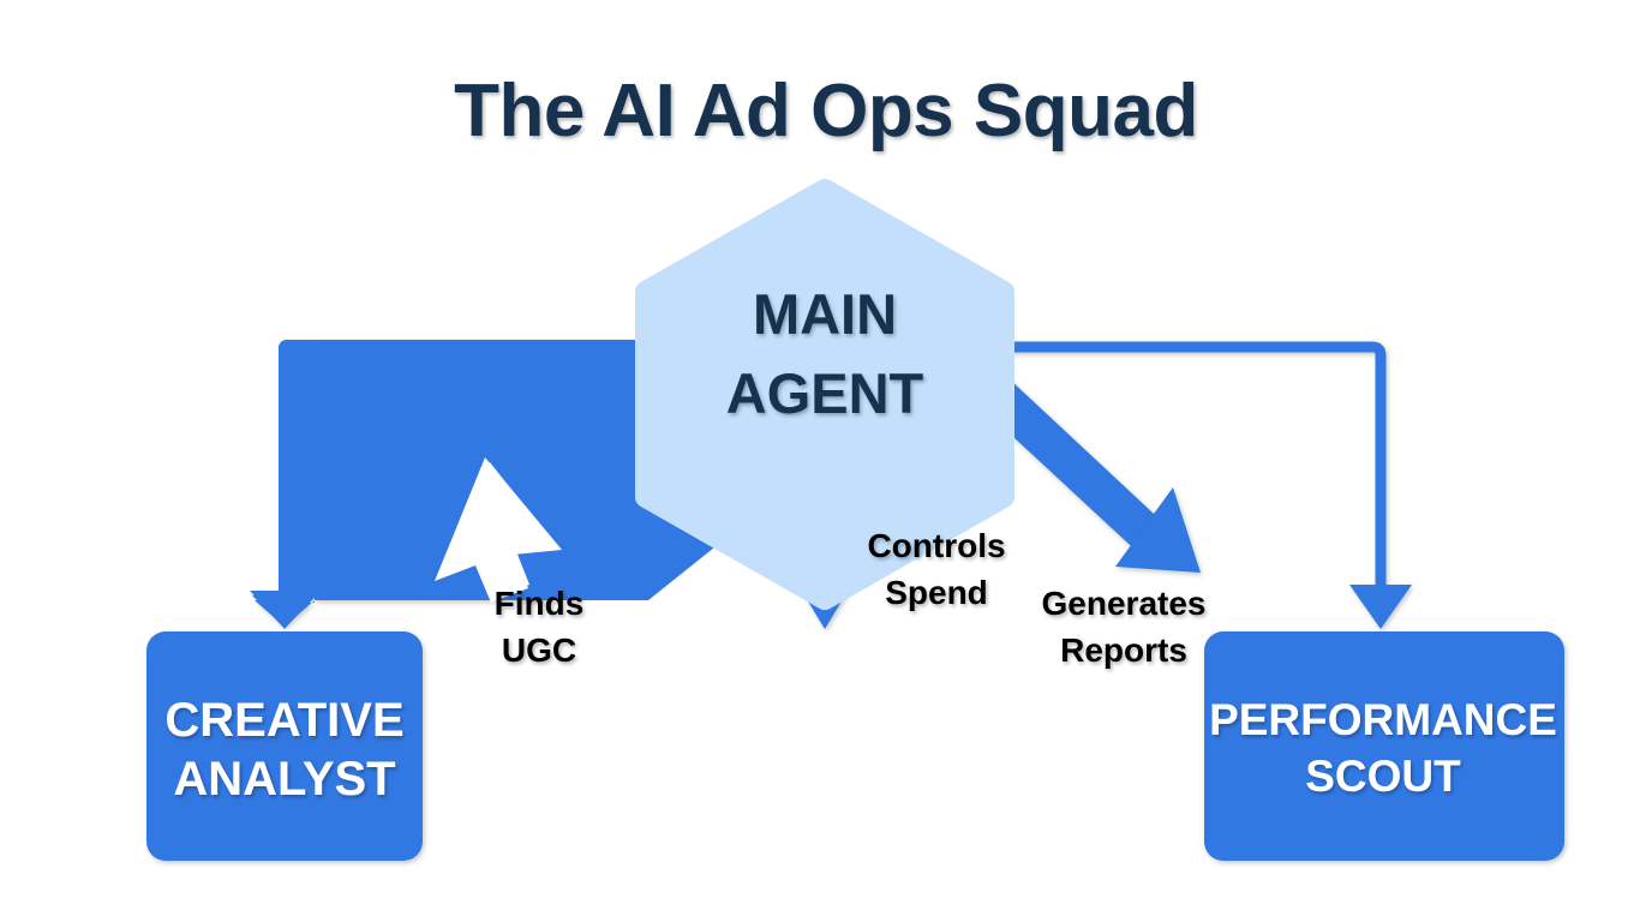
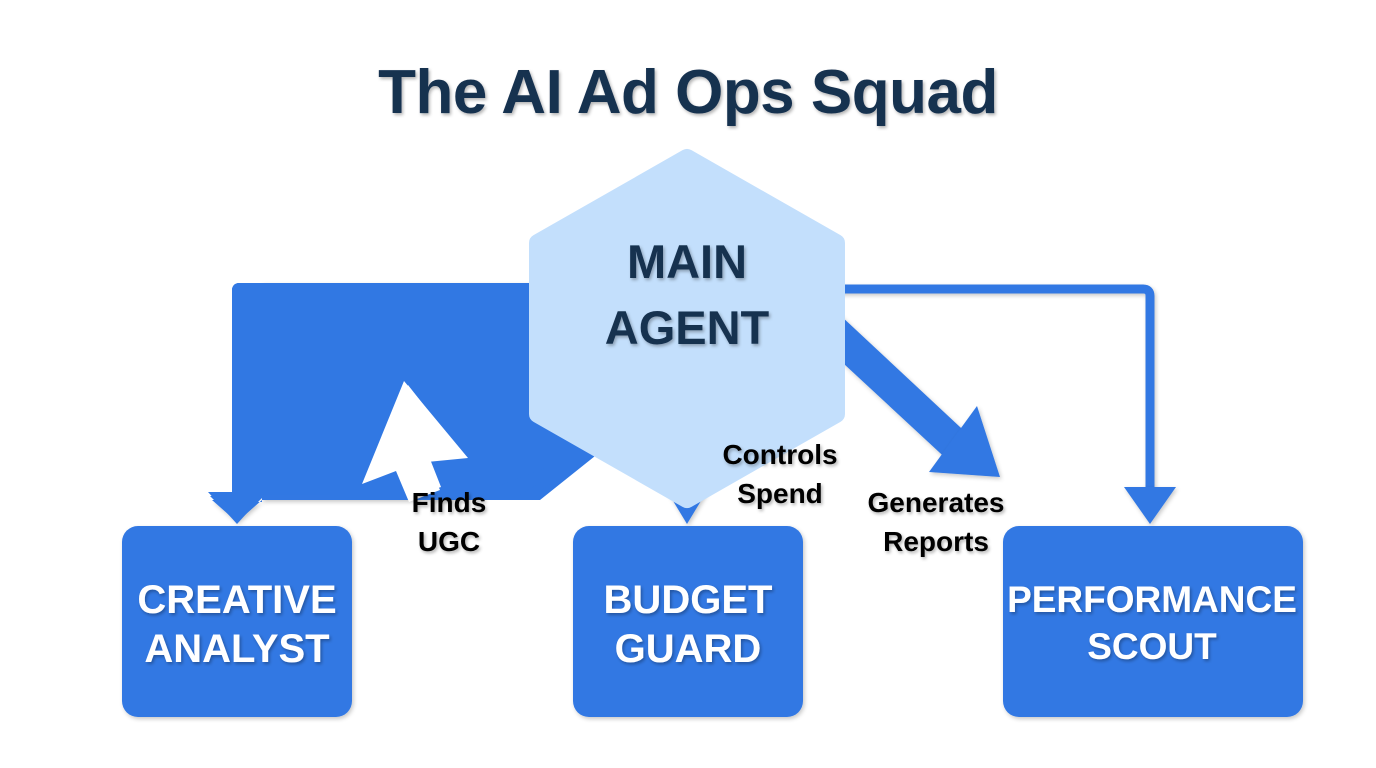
  The AI Ad Ops Squad
  MAIN
  AGENT
  CREATIVE
  ANALYST
+ BUDGET
+ GUARD
  PERFORMANCE
  SCOUT
  Finds
  UGC
  Controls
  Spend
  Generates
  Reports
